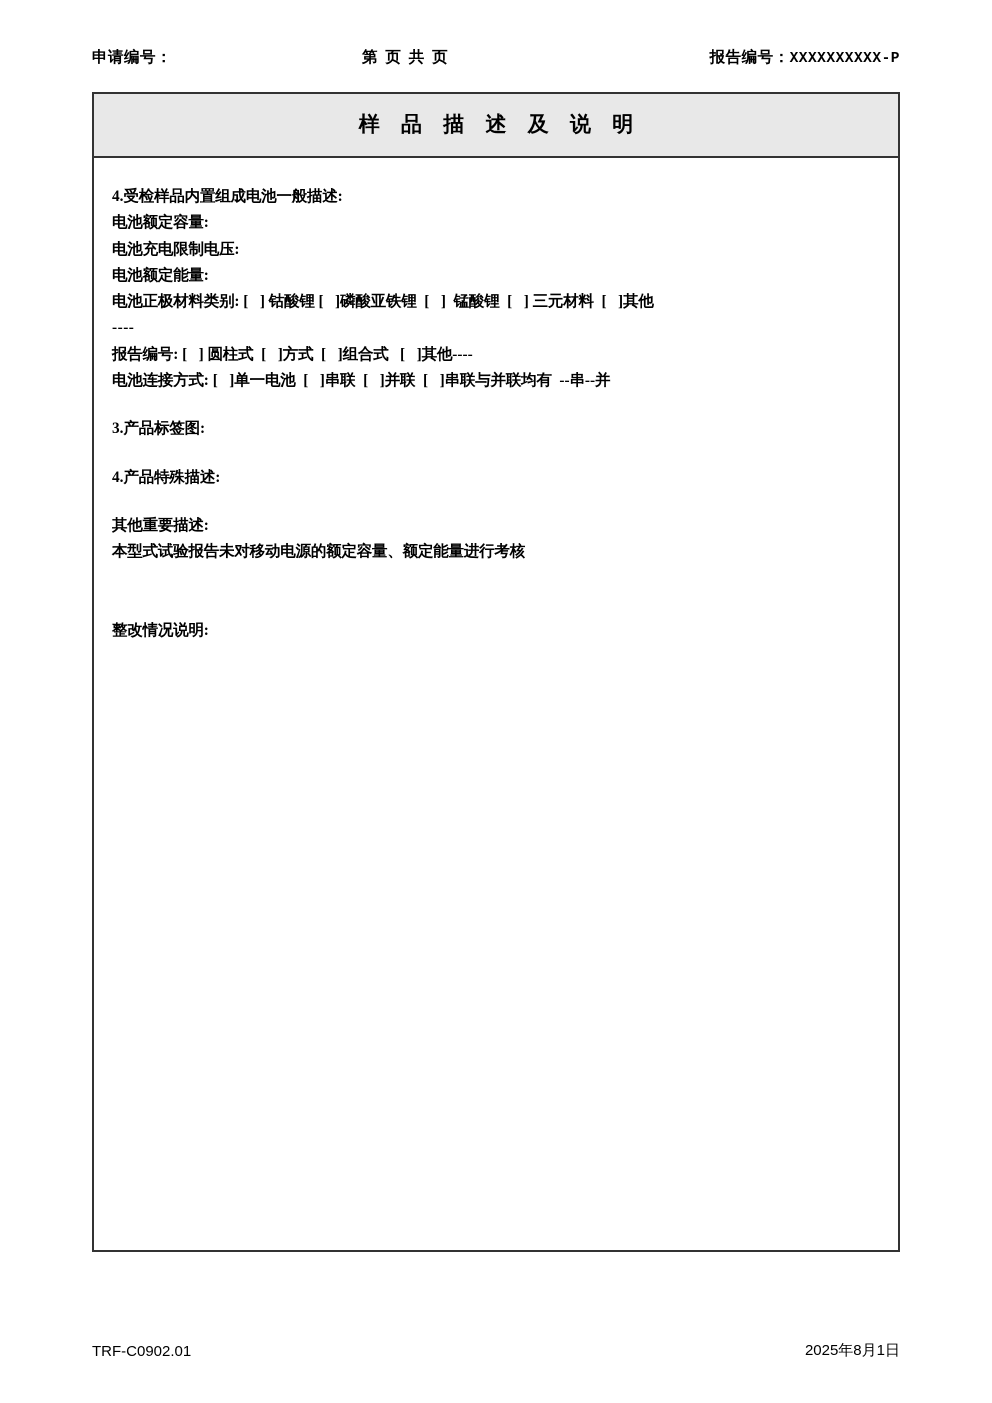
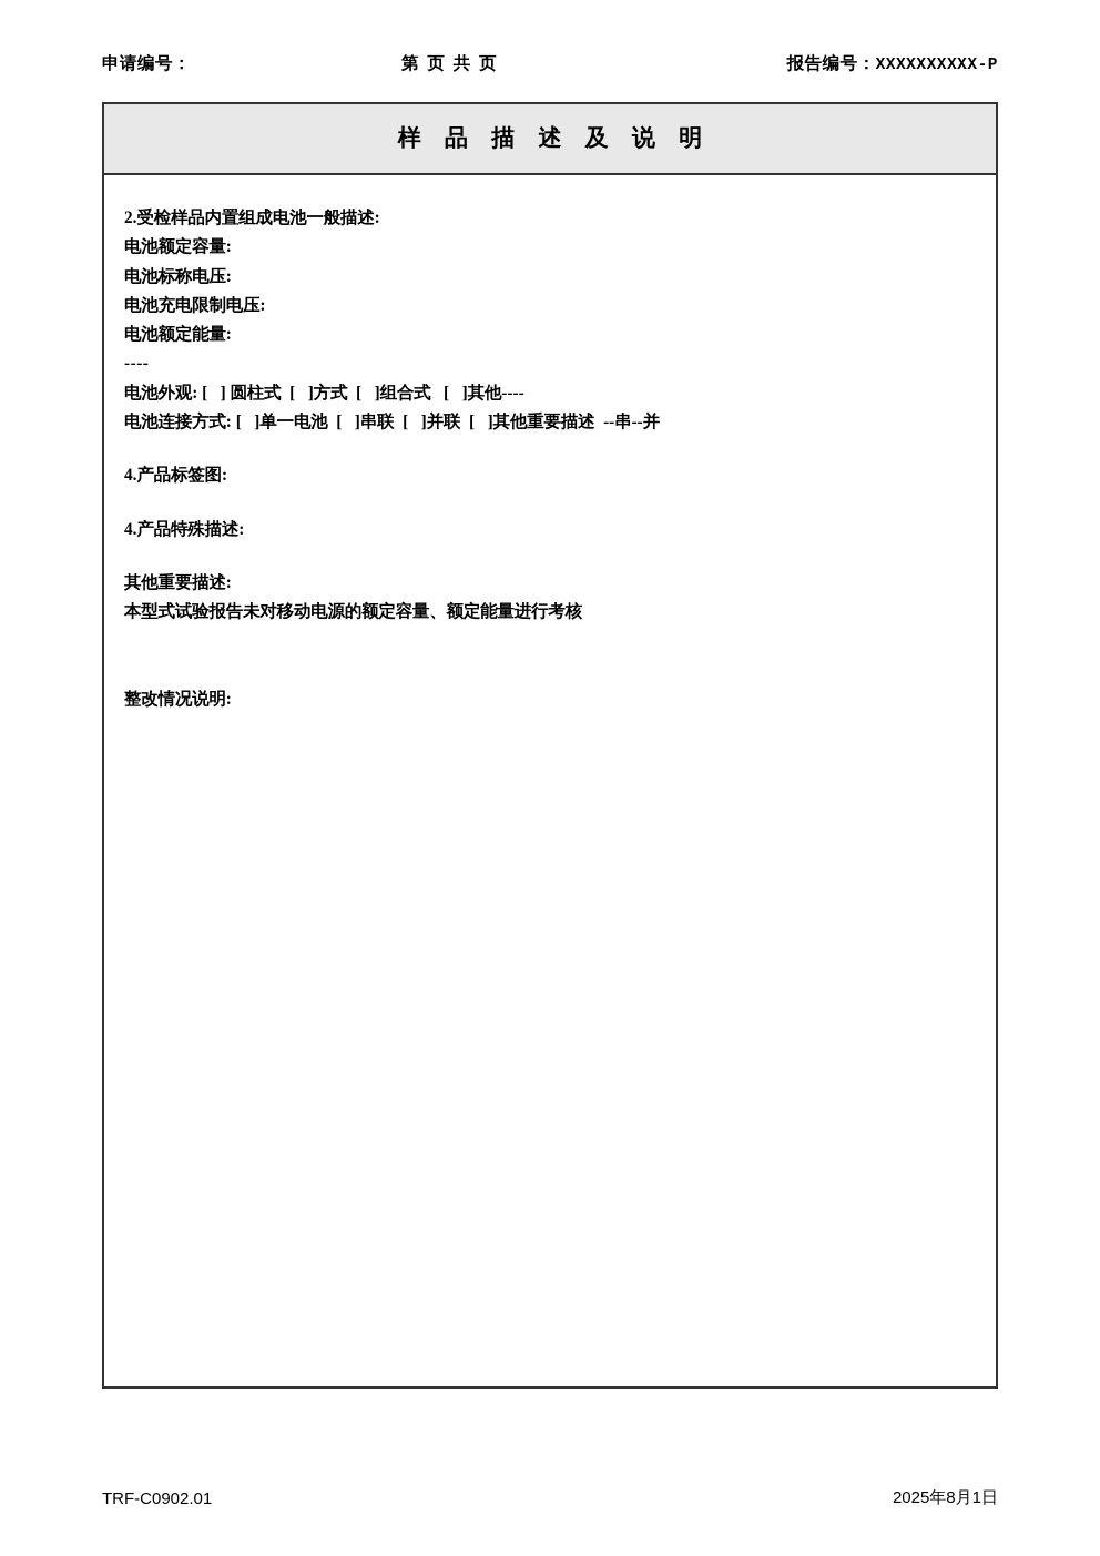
  申请编号：
  第 页 共 页
  报告编号：XXXXXXXXXX-P
  样 品 描 述 及 说 明
- 4.受检样品内置组成电池一般描述:
+ 2.受检样品内置组成电池一般描述:
  电池额定容量:
+ 电池标称电压:
  电池充电限制电压:
  电池额定能量:
- 电池正极材料类别: [ ] 钴酸锂 [ ]磷酸亚铁锂 [ ] 锰酸锂 [ ] 三元材料 [ ]其他
  ----
- 报告编号: [ ] 圆柱式 [ ]方式 [ ]组合式 [ ]其他----
+ 电池外观: [ ] 圆柱式 [ ]方式 [ ]组合式 [ ]其他----
- 电池连接方式: [ ]单一电池 [ ]串联 [ ]并联 [ ]串联与并联均有 --串--并
+ 电池连接方式: [ ]单一电池 [ ]串联 [ ]并联 [ ]其他重要描述 --串--并
- 3.产品标签图:
+ 4.产品标签图:
  4.产品特殊描述:
  其他重要描述:
  本型式试验报告未对移动电源的额定容量、额定能量进行考核
  整改情况说明:
  TRF-C0902.01
  2025年8月1日
